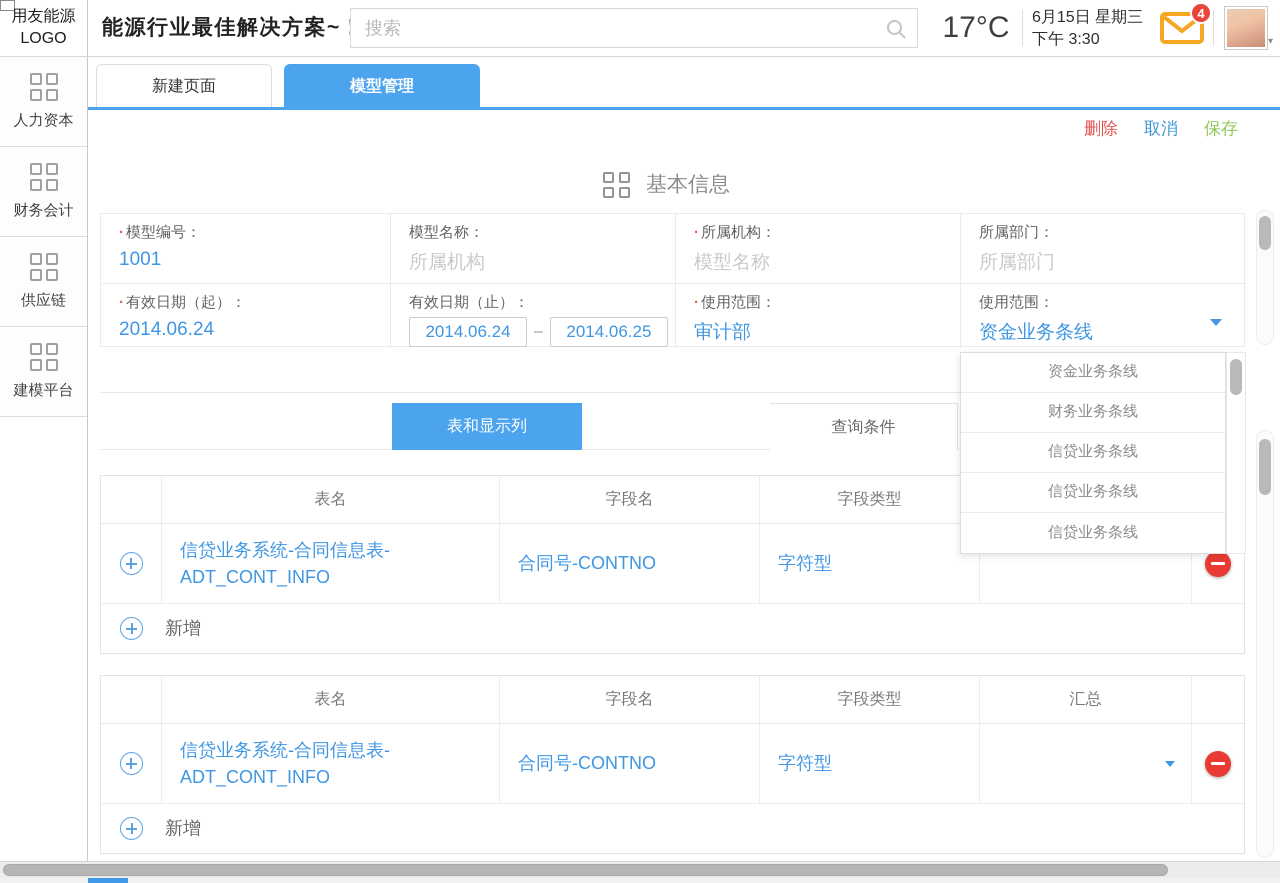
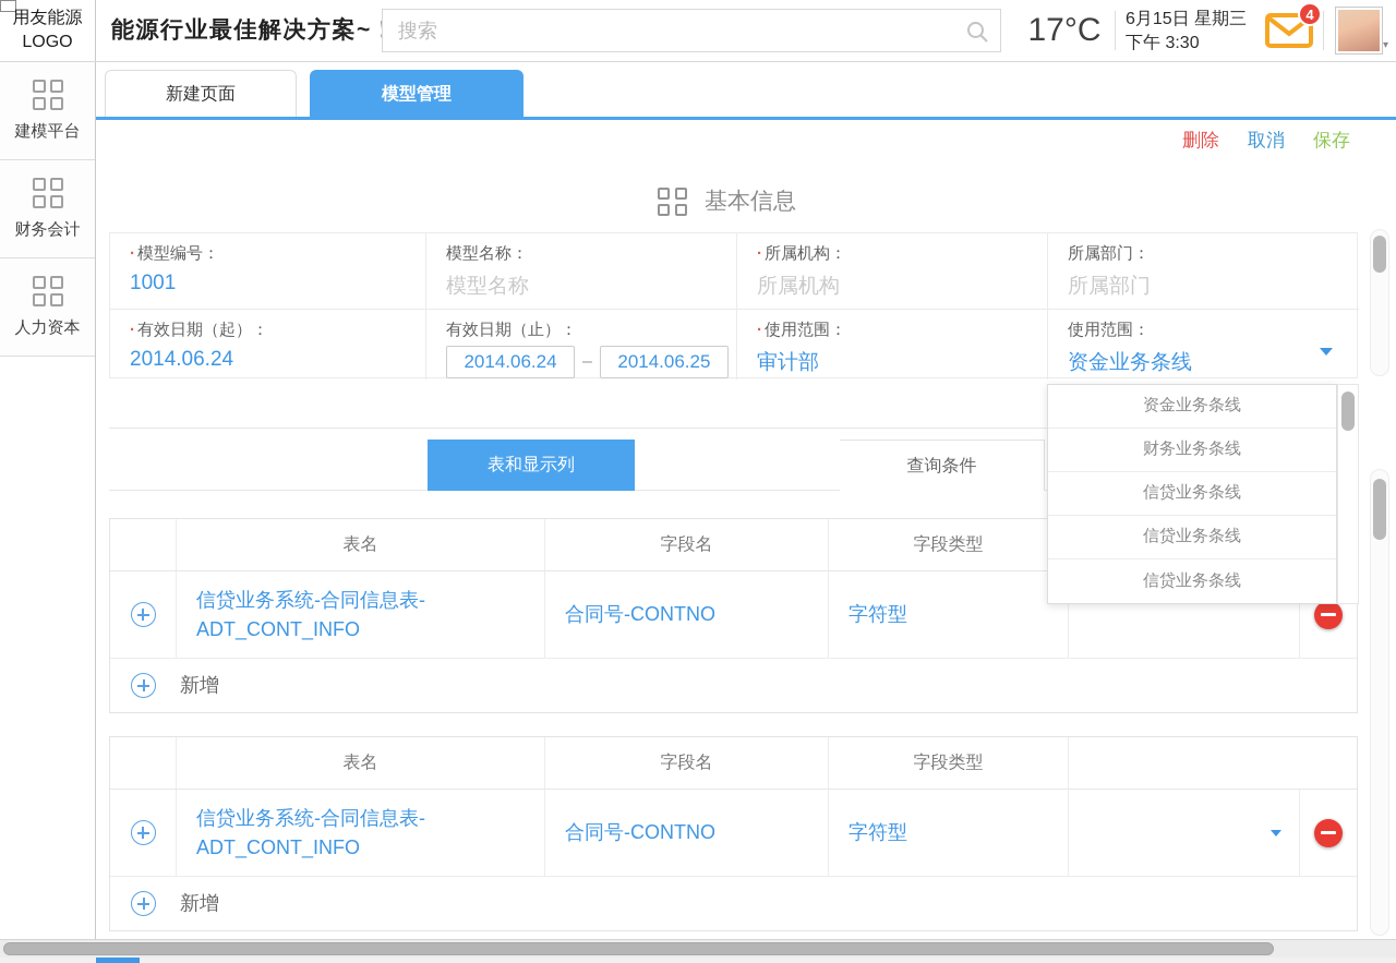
  用友能源
  LOGO
  能源行业最佳解决方案~
  搜索
  17°C
  6月15日 星期三
  下午 3:30
  4
  ▾
- 人力资本
+ 建模平台
  财务会计
- 供应链
- 建模平台
+ 人力资本
  新建页面
  模型管理
  删除
  取消
  保存
  基本信息
  ·模型编号：
  1001
  模型名称：
- 所属机构
+ 模型名称
  ·所属机构：
- 模型名称
+ 所属机构
  所属部门：
  所属部门
  ·有效日期（起）：
  2014.06.24
  有效日期（止）：
  2014.06.24
  –
  2014.06.25
  ·使用范围：
  审计部
  使用范围：
  资金业务条线
  表和显示列
  查询条件
  表名
  字段名
  字段类型
  信贷业务系统-合同信息表-ADT_CONT_INFO
  合同号-CONTNO
  字符型
  新增
  表名
  字段名
  字段类型
- 汇总
  信贷业务系统-合同信息表-ADT_CONT_INFO
  合同号-CONTNO
  字符型
  新增
  资金业务条线
  财务业务条线
  信贷业务条线
  信贷业务条线
  信贷业务条线
